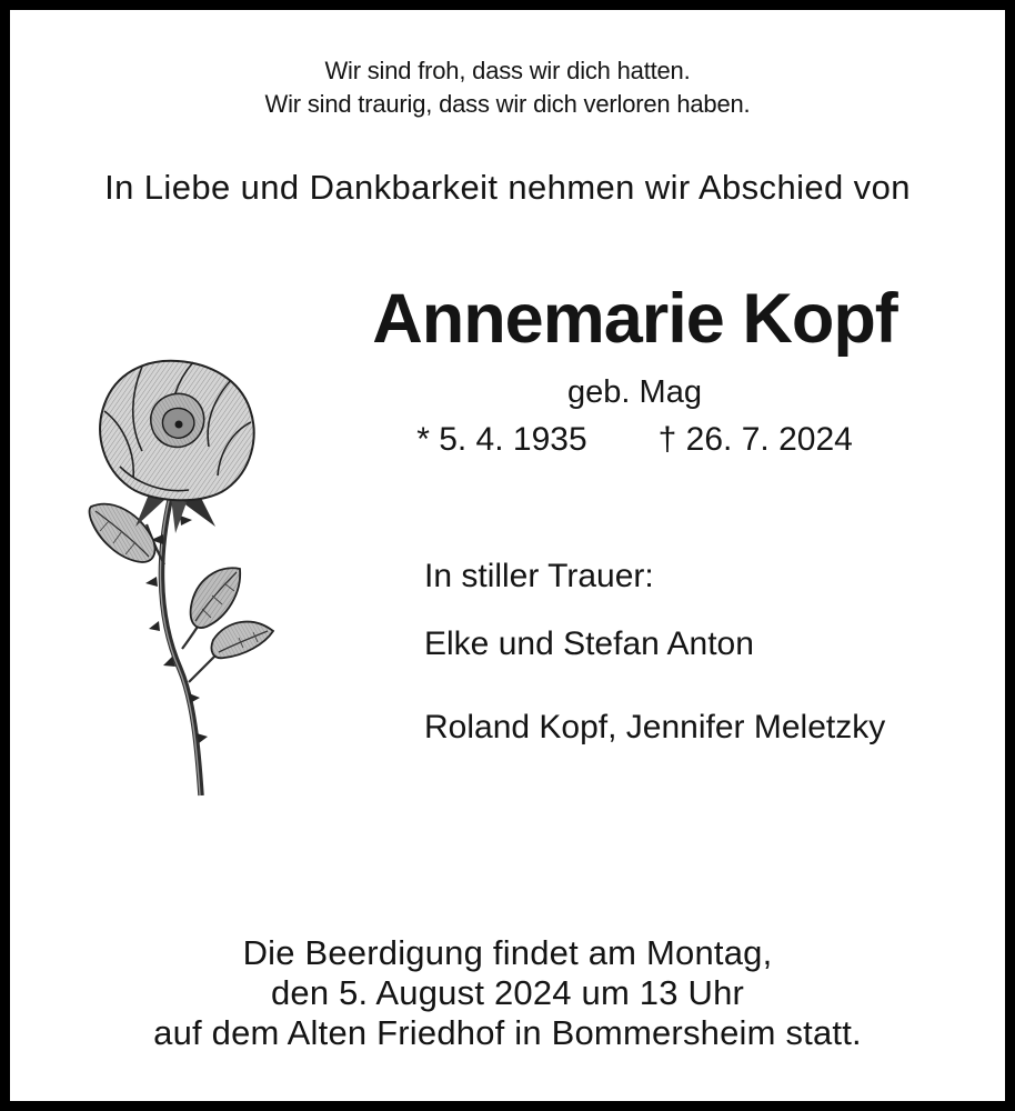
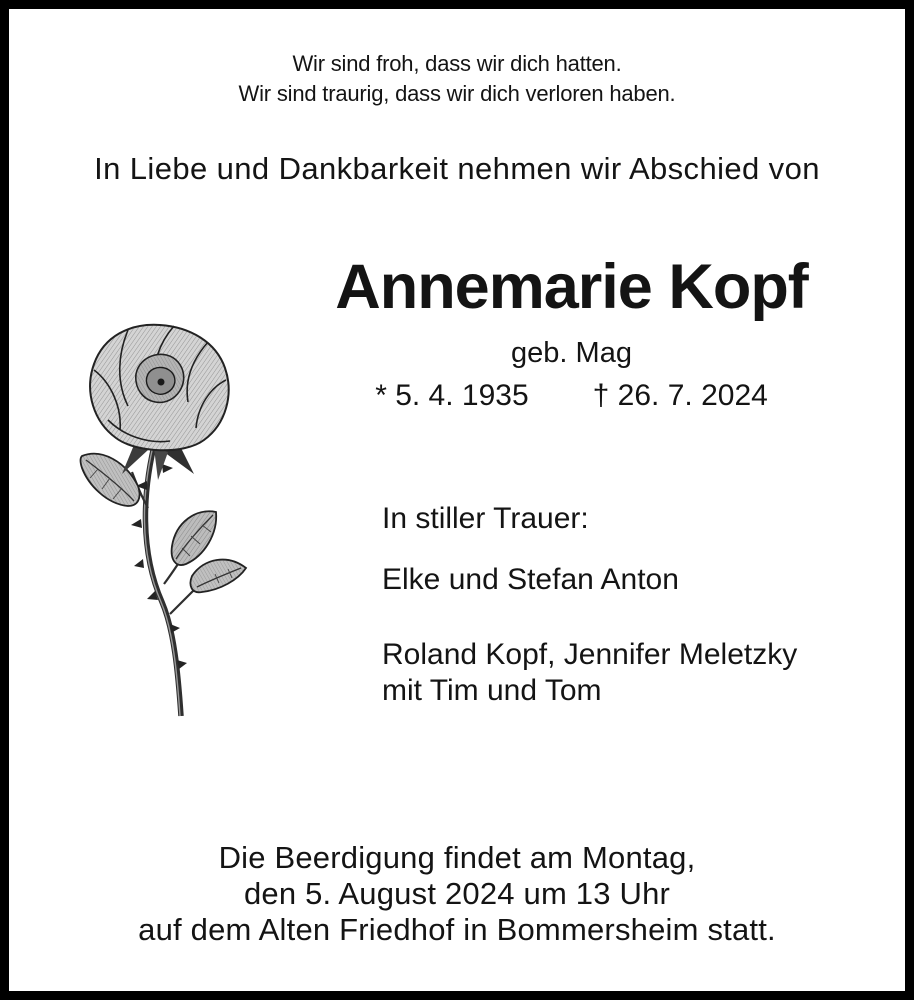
  Wir sind froh, dass wir dich hatten.
  Wir sind traurig, dass wir dich verloren haben.
  In Liebe und Dankbarkeit nehmen wir Abschied von
  Annemarie Kopf
  geb. Mag
  * 5. 4. 1935
  † 26. 7. 2024
  In stiller Trauer:
  Elke und Stefan Anton
  Roland Kopf, Jennifer Meletzky
+ mit Tim und Tom
  Die Beerdigung findet am Montag,
  den 5. August 2024 um 13 Uhr
  auf dem Alten Friedhof in Bommersheim statt.
